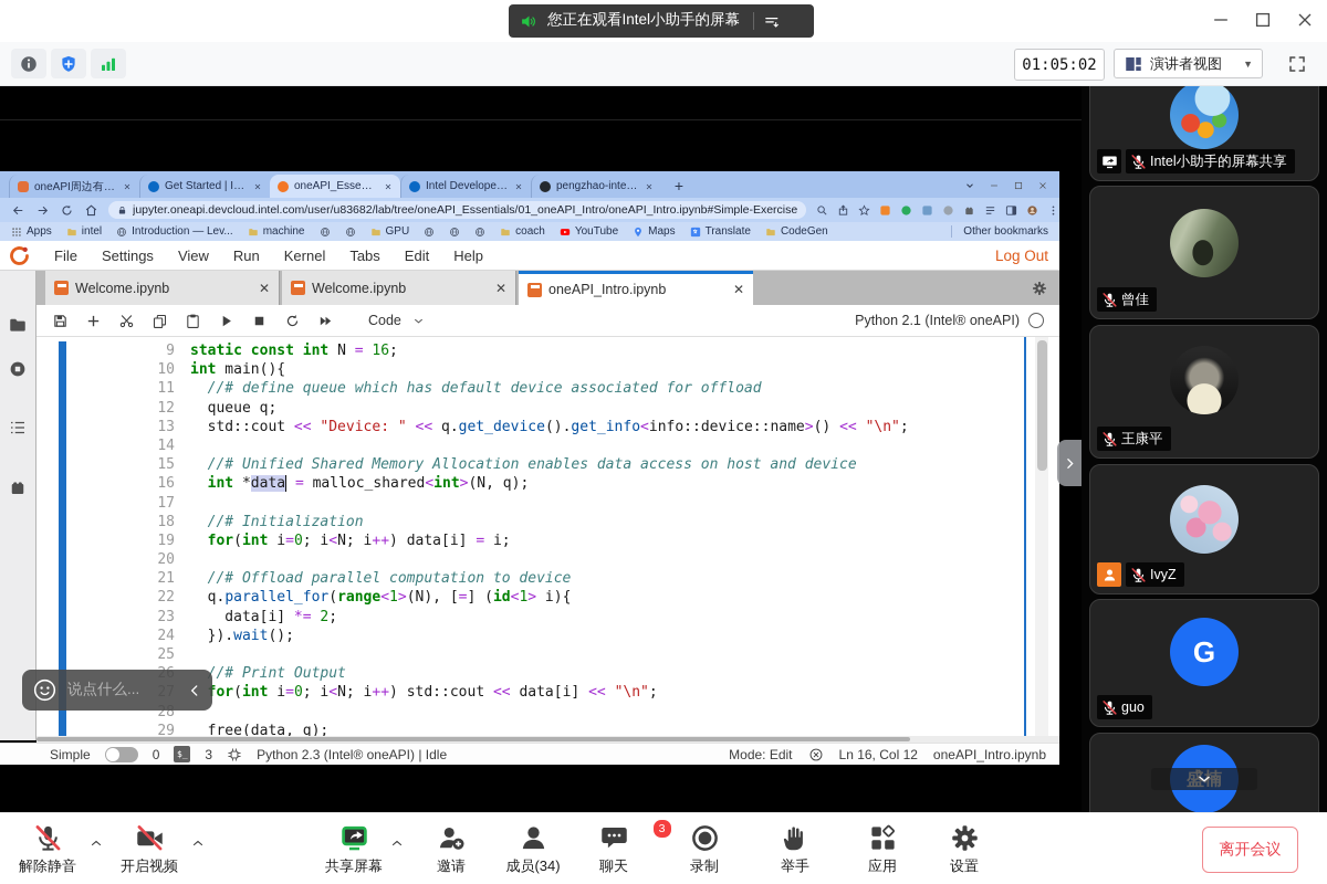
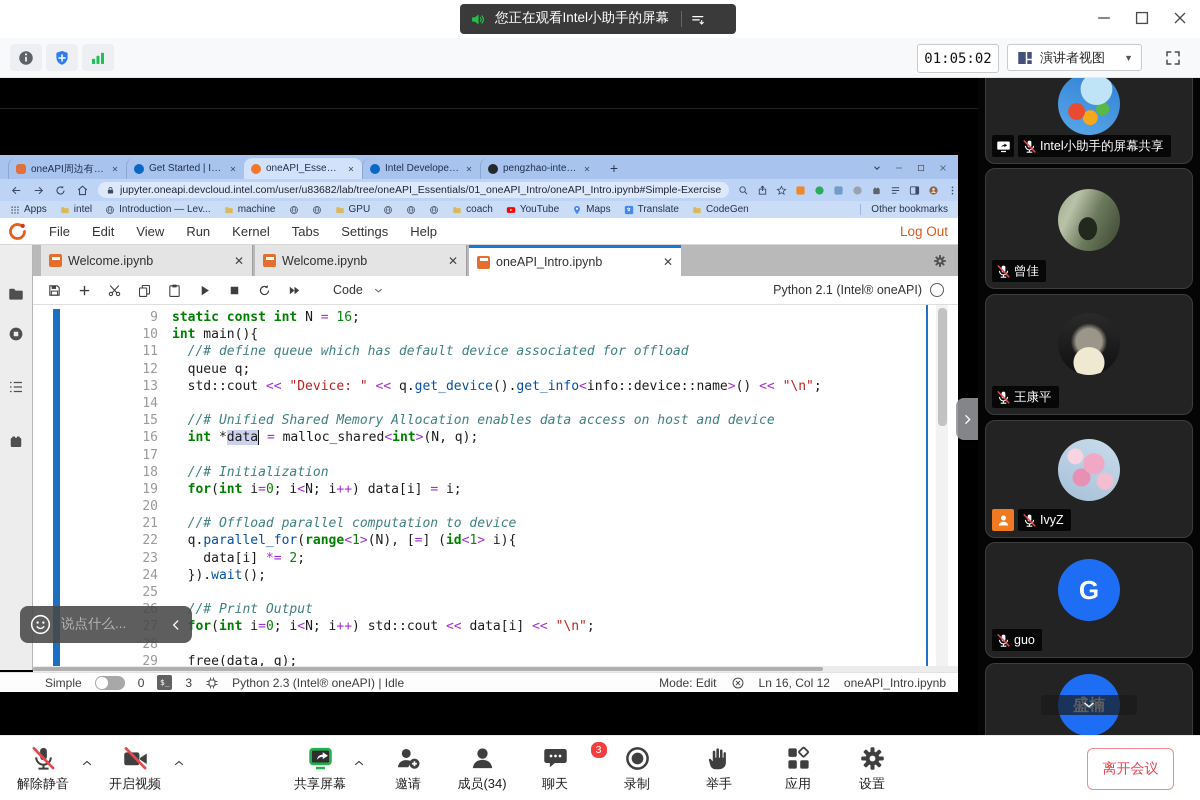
  您正在观看Intel小助手的屏幕
  01:05:02
  演讲者视图
  ▼
  Intel Developer Z
  +
  jupyter.oneapi.devcloud.intel.com/user/u83682/lab/tree/oneAPI_Essentials/01_oneAPI_Intro/oneAPI_Intro.ipynb#Simple-Exercise
  Apps
  intel
  Introduction — Lev...
  machine
  GPU
  coach
  YouTube
  Maps
  Translate
  CodeGen
  Other bookmarks
  File
- Settings
+ Edit
  View
  Run
  Kernel
  Tabs
- Edit
+ Settings
  Help
  Log Out
  Welcome.ipynb
  ✕
  Welcome.ipynb
  ✕
  oneAPI_Intro.ipynb
  ✕
  Code
  Python 2.1 (Intel® oneAPI)
  9
  static const int N = 16;
  10
  int main(){
  11
  //# define queue which has default device associated for offload
  12
  queue q;
  13
  std::cout << "Device: " << q.get_device().get_info<info::device::name>() << "\n";
  14
  15
  //# Unified Shared Memory Allocation enables data access on host and device
  16
  int *data = malloc_shared<int>(N, q);
  17
  18
  //# Initialization
  19
  for(int i=0; i<N; i++) data[i] = i;
  20
  21
  //# Offload parallel computation to device
  22
  q.parallel_for(range<1>(N), [=] (id<1> i){
  23
  data[i] *= 2;
  24
  }).wait();
  25
  26
  //# Print Output
  for(int i=0; i<N; i++) std::cout << data[i] << "\n";
  28
  29
  free(data, q);
  Simple
  0
  $_
  3
  Python 2.3 (Intel® oneAPI) | Idle
  Mode: Edit
  Ln 16, Col 12
  oneAPI_Intro.ipynb
  说点什么...
  Intel小助手的屏幕共享
  曾佳
  王康平
  IvyZ
  G
  guo
  盛楠
  解除静音
  开启视频
  共享屏幕
  邀请
  成员(34)
  3
  聊天
  录制
  举手
  应用
  设置
  离开会议
